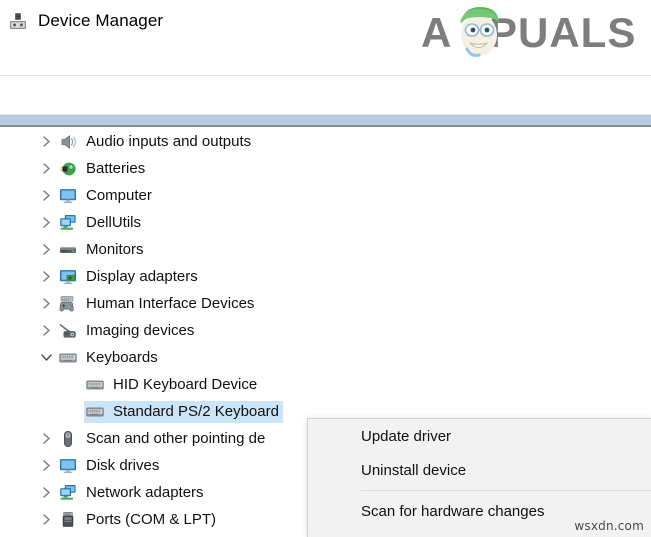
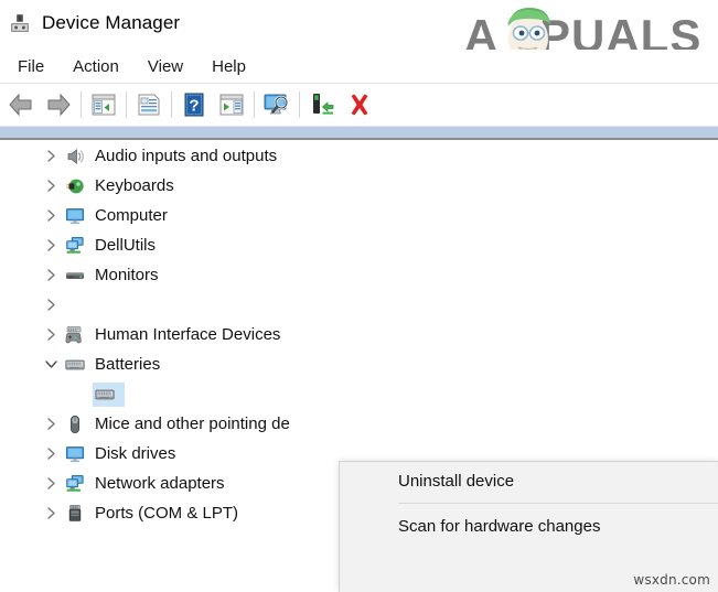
  Device Manager
  A
  PUALS
+ File
+ Action
+ View
+ Help
+ ?
  Audio inputs and outputs
- Batteries
+ Keyboards
  Computer
  DellUtils
  Monitors
- Display adapters
  Human Interface Devices
- Imaging devices
- Keyboards
+ Batteries
- HID Keyboard Device
- Standard PS/2 Keyboard
- Scan and other pointing de
+ Mice and other pointing de
  Disk drives
  Network adapters
  Ports (COM & LPT)
- Update driver
  Uninstall device
  Scan for hardware changes
  wsxdn.com
